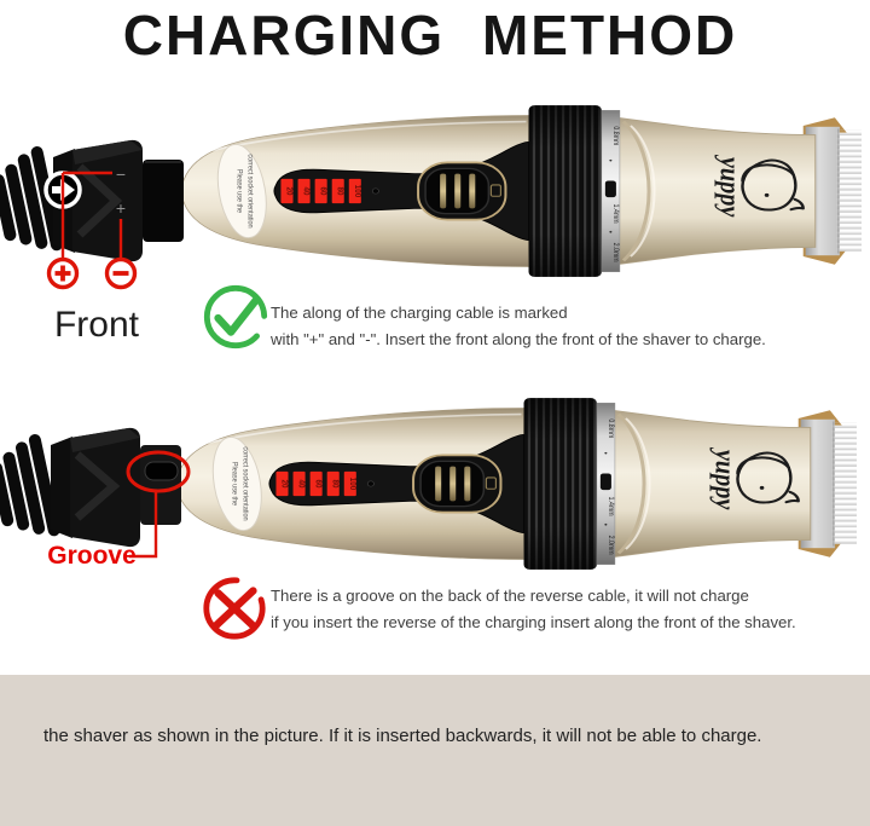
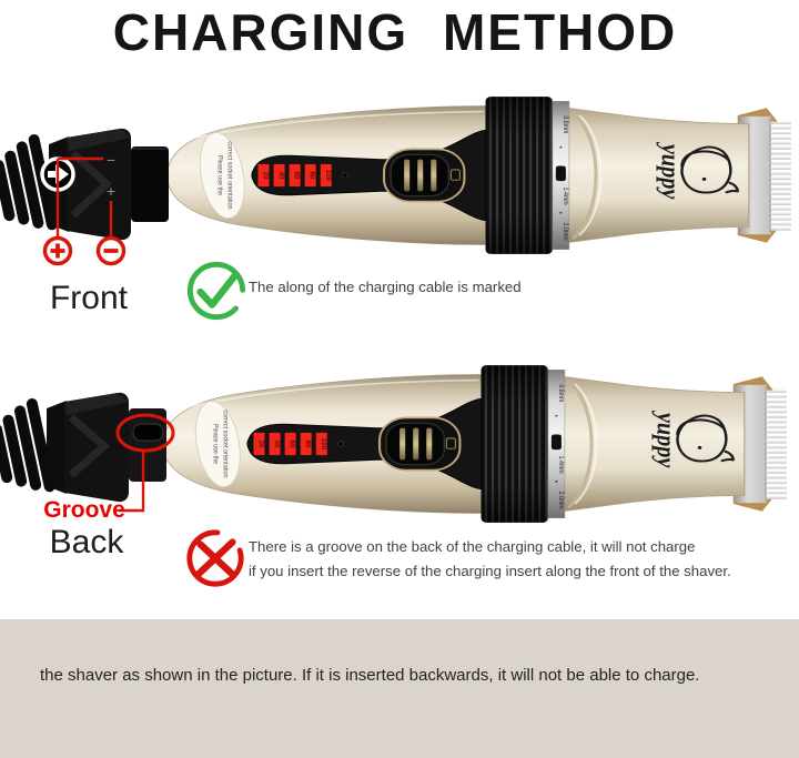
  CHARGING METHOD
  −
  +
  Front
  The along of the charging cable is marked
- with "+" and "-". Insert the front along the front of the shaver to charge.
  Groove
+ Back
- There is a groove on the back of the reverse cable, it will not charge
+ There is a groove on the back of the charging cable, it will not charge
  if you insert the reverse of the charging insert along the front of the shaver.
  the shaver as shown in the picture. If it is inserted backwards, it will not be able to charge.
